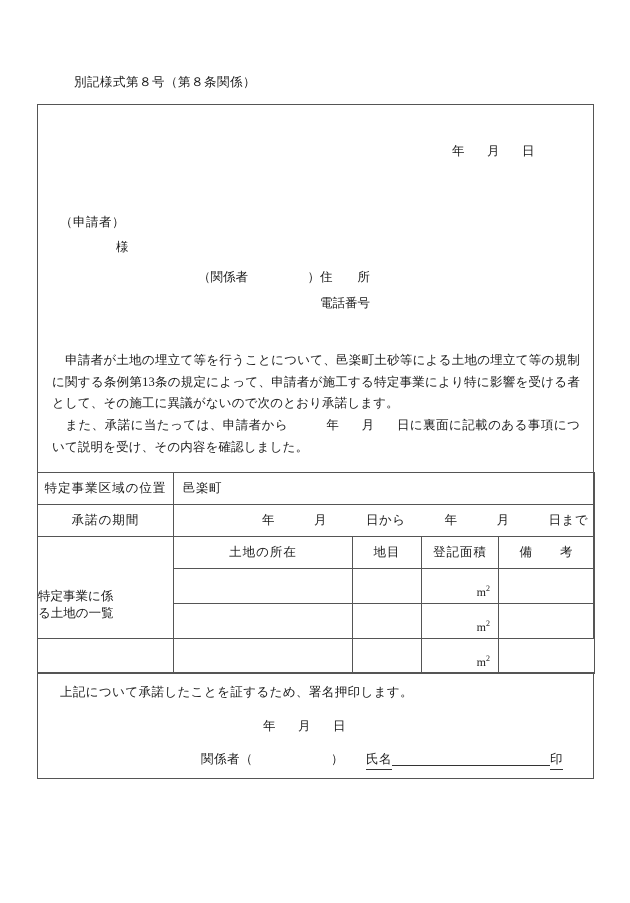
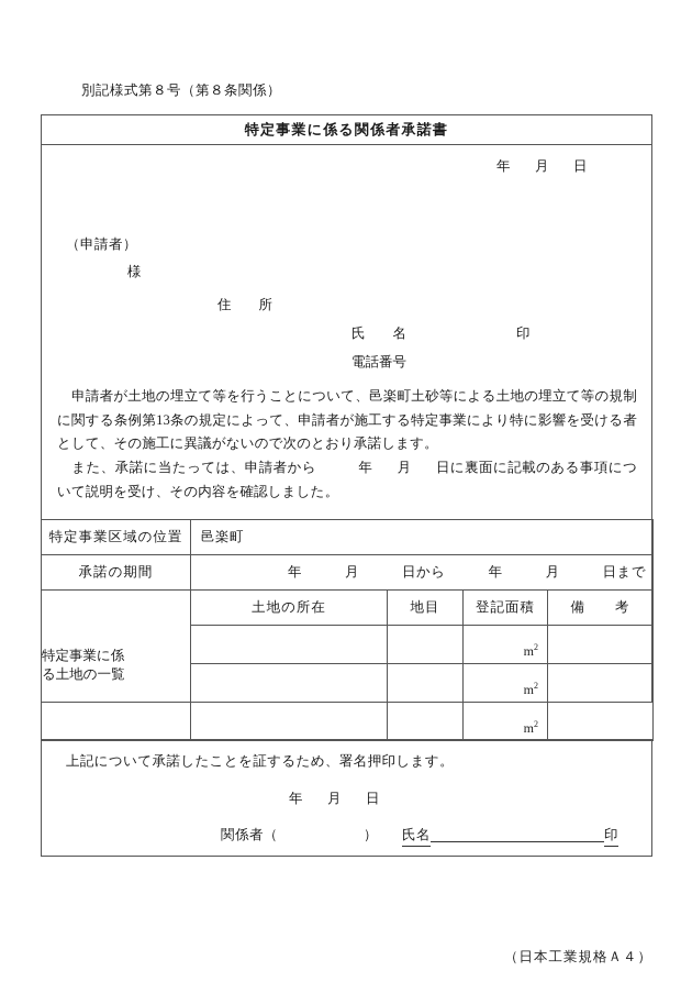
  別記様式第８号（第８条関係）
+ 特定事業に係る関係者承諾書
  年 月 日
  （申請者）
  様
- （関係者
- ）
  住 所
+ 氏 名 印
  電話番号
  申請者が土地の埋立て等を行うことについて、邑楽町土砂等による土地の埋立て等の規制に関する条例第13条の規定によって、申請者が施工する特定事業により特に影響を受ける者として、その施工に異議がないので次のとおり承諾します。
  また、承諾に当たっては、申請者から 年 月 日に裏面に記載のある事項について説明を受け、その内容を確認しました。
  特定事業区域の位置	邑楽町
  承諾の期間	年 月 日から 年 月 日まで
  特定事業に係 る土地の一覧	土地の所在	地目	登記面積	備 考
  		m2
  		m2
  		m2
  上記について承諾したことを証するため、署名押印します。
  年 月 日
  関係者（ ） 氏名 印
+ （日本工業規格Ａ４）
